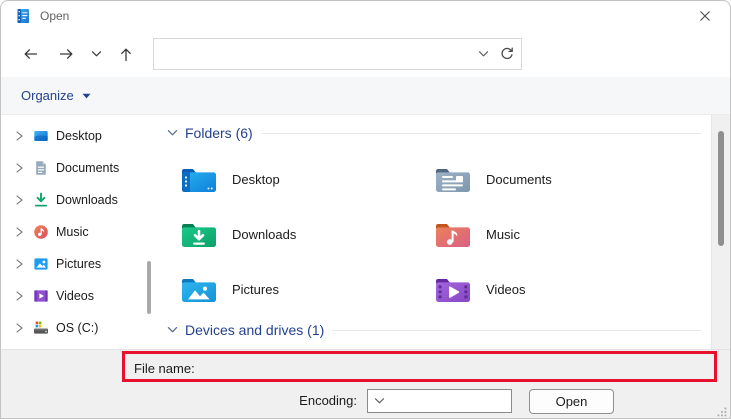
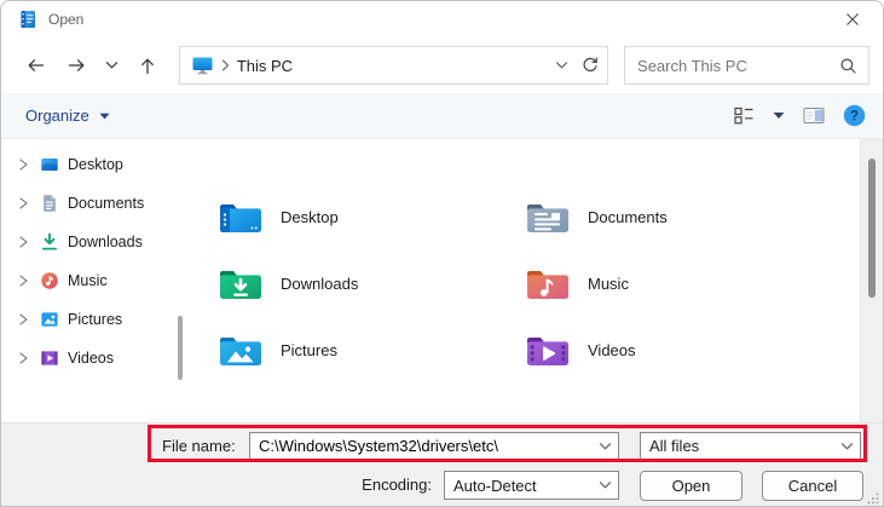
  Open
+ This PC
+ Search This PC
  Organize
+ ?
  Desktop
  Documents
  Downloads
  Music
  Pictures
  Videos
- OS (C:)
- Folders (6)
  Desktop
  Documents
  Downloads
  Music
  Pictures
  Videos
- Devices and drives (1)
  File name:
+ C:\Windows\System32\drivers\etc\
+ All files
  Encoding:
+ Auto-Detect
  Open
+ Cancel
